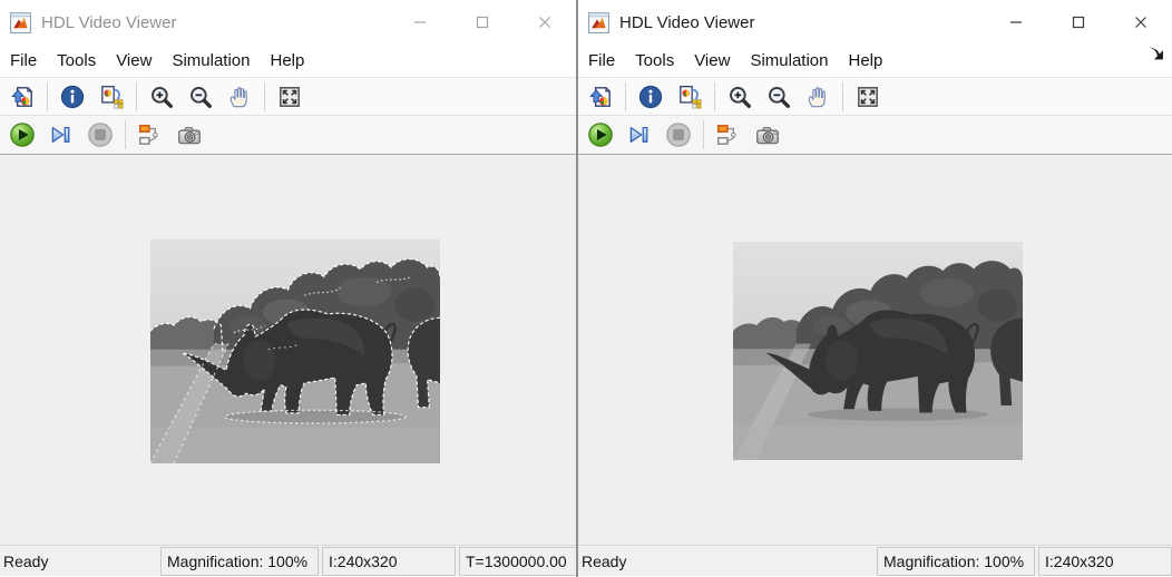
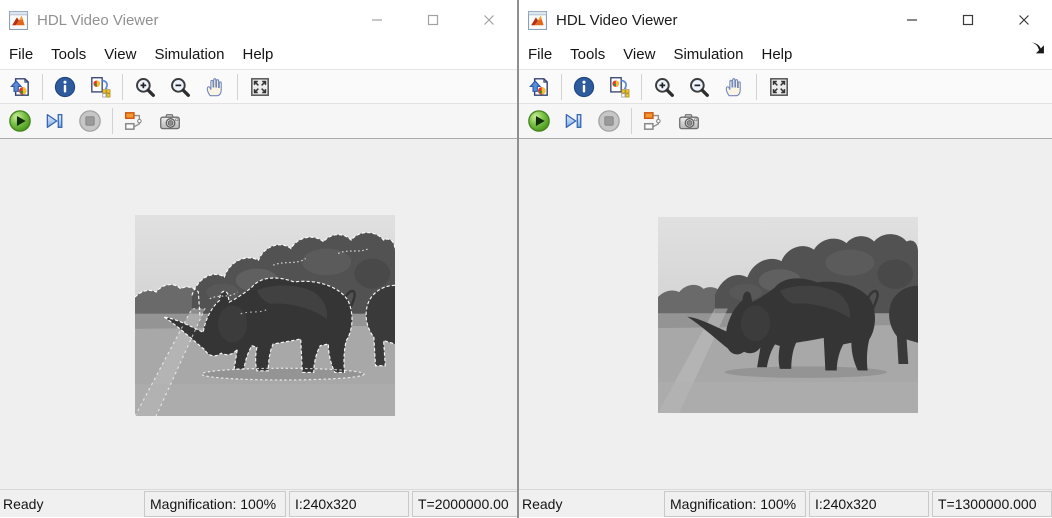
  HDL Video Viewer
  File
  Tools
  View
  Simulation
  Help
  Ready
  Magnification: 100%
  I:240x320
- T=1300000.00
+ T=2000000.00
  HDL Video Viewer
  File
  Tools
  View
  Simulation
  Help
  Ready
  Magnification: 100%
  I:240x320
+ T=1300000.000
